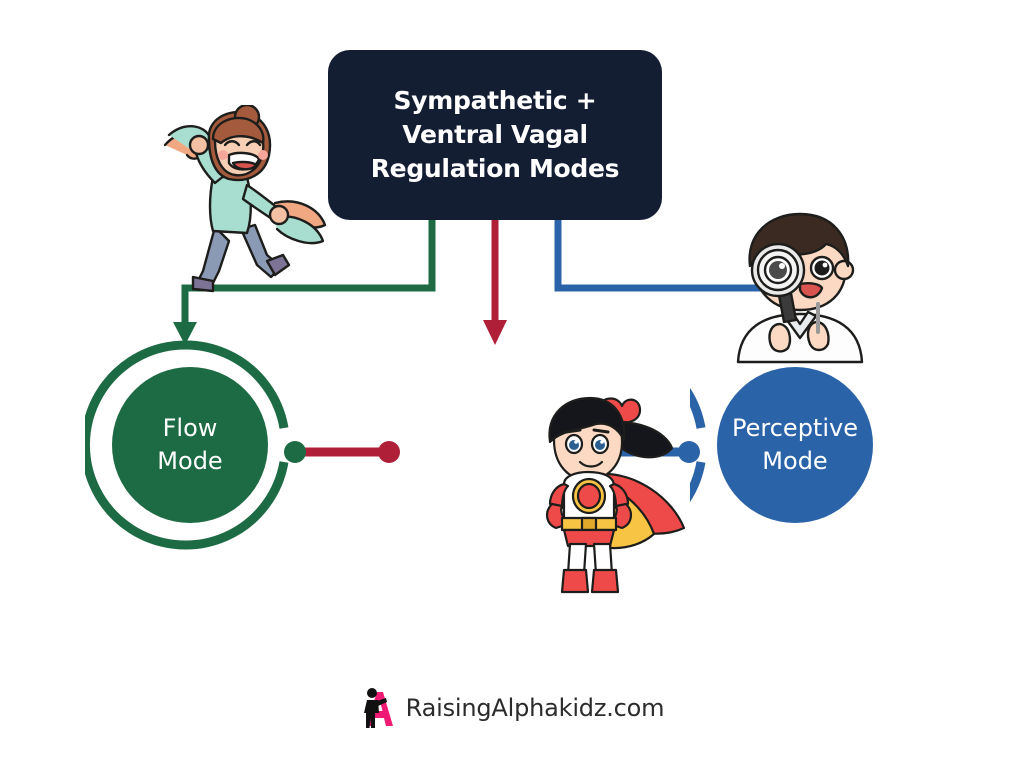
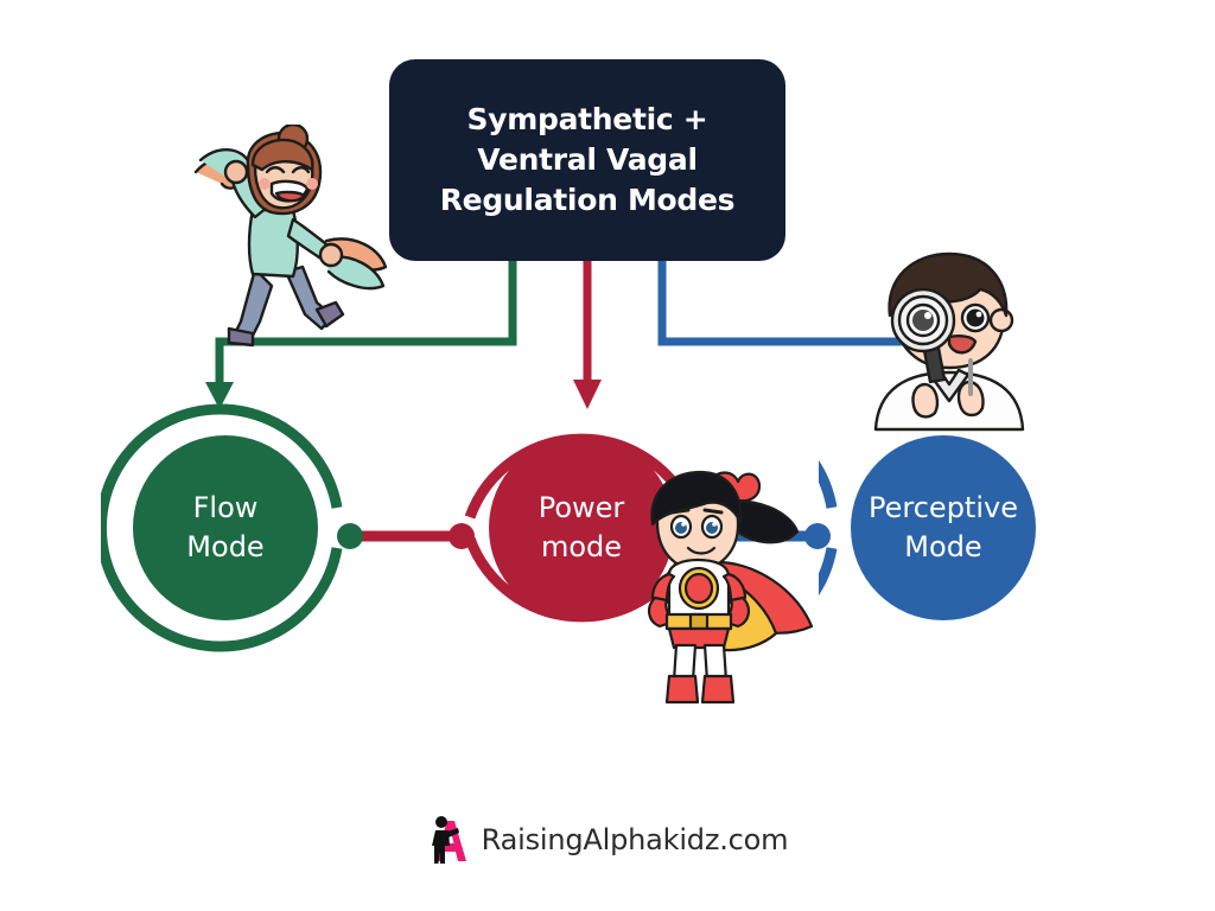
  Sympathetic +
  Ventral Vagal
  Regulation Modes
  Flow
  Mode
+ Power
+ mode
  Perceptive
  Mode
  RaisingAlphakidz.com
